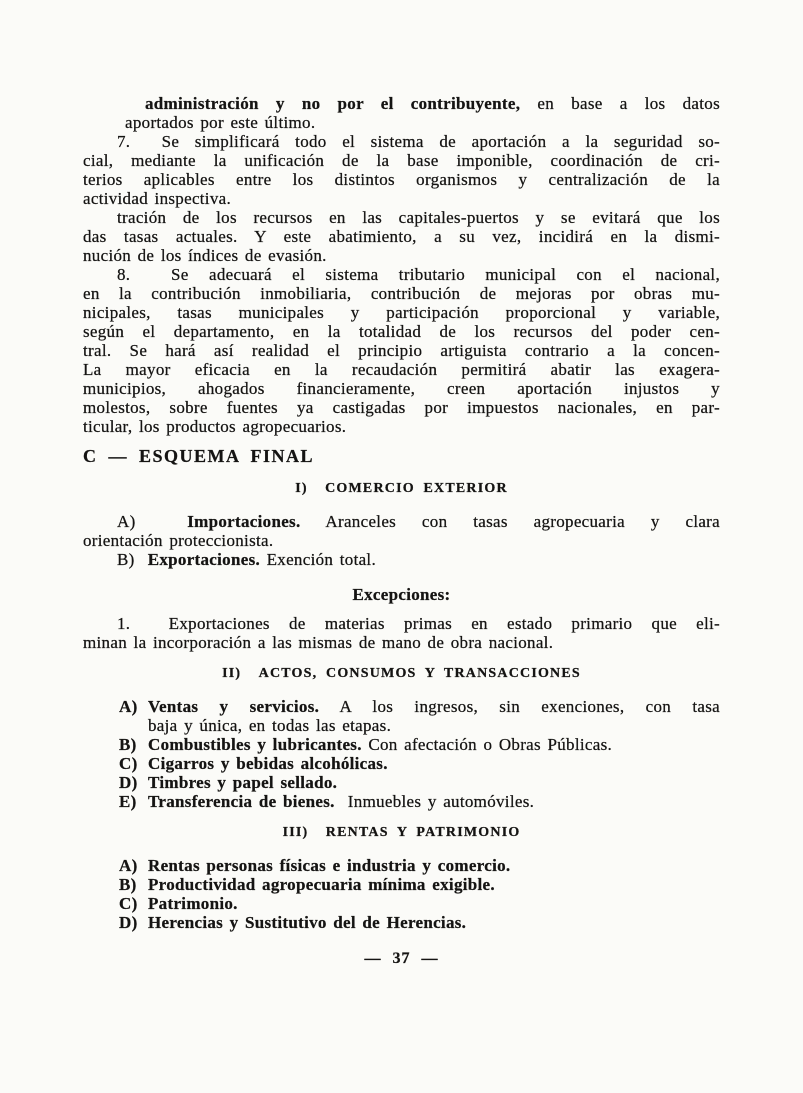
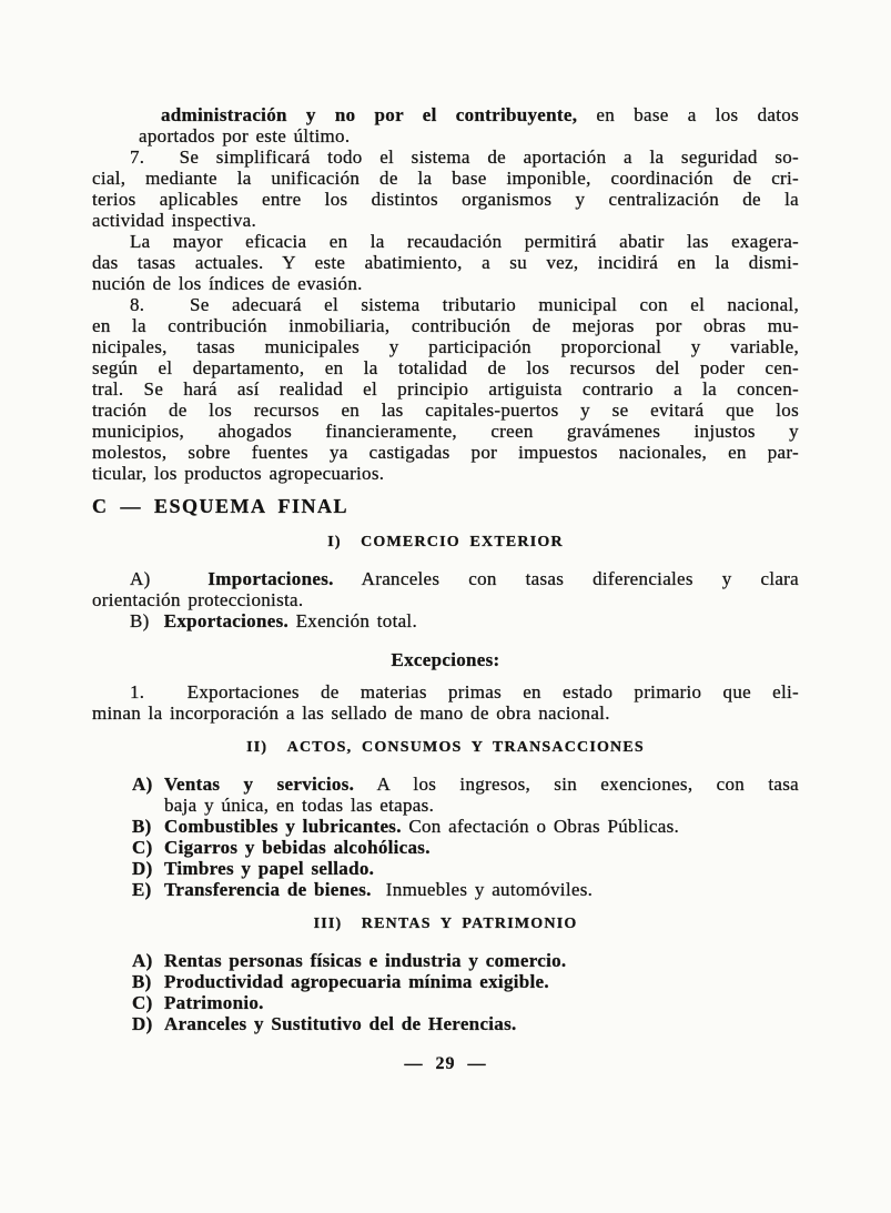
  administración y no por el contribuyente, en base a los datos
  aportados por este último.
  7. Se simplificará todo el sistema de aportación a la seguridad so-
  cial, mediante la unificación de la base imponible, coordinación de cri-
  terios aplicables entre los distintos organismos y centralización de la
  actividad inspectiva.
- tración de los recursos en las capitales-puertos y se evitará que los
+ La mayor eficacia en la recaudación permitirá abatir las exagera-
  das tasas actuales. Y este abatimiento, a su vez, incidirá en la dismi-
  nución de los índices de evasión.
  8. Se adecuará el sistema tributario municipal con el nacional,
  en la contribución inmobiliaria, contribución de mejoras por obras mu-
  nicipales, tasas municipales y participación proporcional y variable,
  según el departamento, en la totalidad de los recursos del poder cen-
  tral. Se hará así realidad el principio artiguista contrario a la concen-
- La mayor eficacia en la recaudación permitirá abatir las exagera-
+ tración de los recursos en las capitales-puertos y se evitará que los
- municipios, ahogados financieramente, creen aportación injustos y
+ municipios, ahogados financieramente, creen gravámenes injustos y
  molestos, sobre fuentes ya castigadas por impuestos nacionales, en par-
  ticular, los productos agropecuarios.
  C — ESQUEMA FINAL
  I) COMERCIO EXTERIOR
- A) Importaciones. Aranceles con tasas agropecuaria y clara
+ A) Importaciones. Aranceles con tasas diferenciales y clara
  orientación proteccionista.
  B) Exportaciones. Exención total.
  Excepciones:
  1. Exportaciones de materias primas en estado primario que eli-
- minan la incorporación a las mismas de mano de obra nacional.
+ minan la incorporación a las sellado de mano de obra nacional.
  II) ACTOS, CONSUMOS Y TRANSACCIONES
  A)
  Ventas y servicios. A los ingresos, sin exenciones, con tasa
  baja y única, en todas las etapas.
  B)
  Combustibles y lubricantes. Con afectación o Obras Públicas.
  C)
  Cigarros y bebidas alcohólicas.
  D)
  Timbres y papel sellado.
  E)
  Transferencia de bienes. Inmuebles y automóviles.
  III) RENTAS Y PATRIMONIO
  A)
  Rentas personas físicas e industria y comercio.
  B)
  Productividad agropecuaria mínima exigible.
  C)
  Patrimonio.
  D)
- Herencias y Sustitutivo del de Herencias.
+ Aranceles y Sustitutivo del de Herencias.
- — 37 —
+ — 29 —
